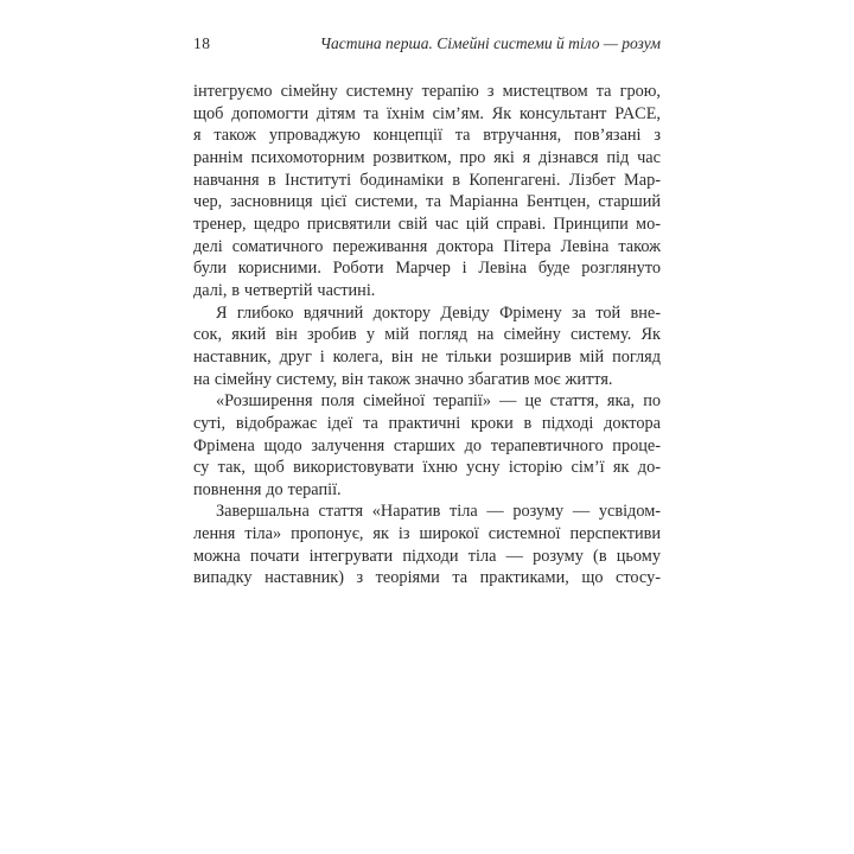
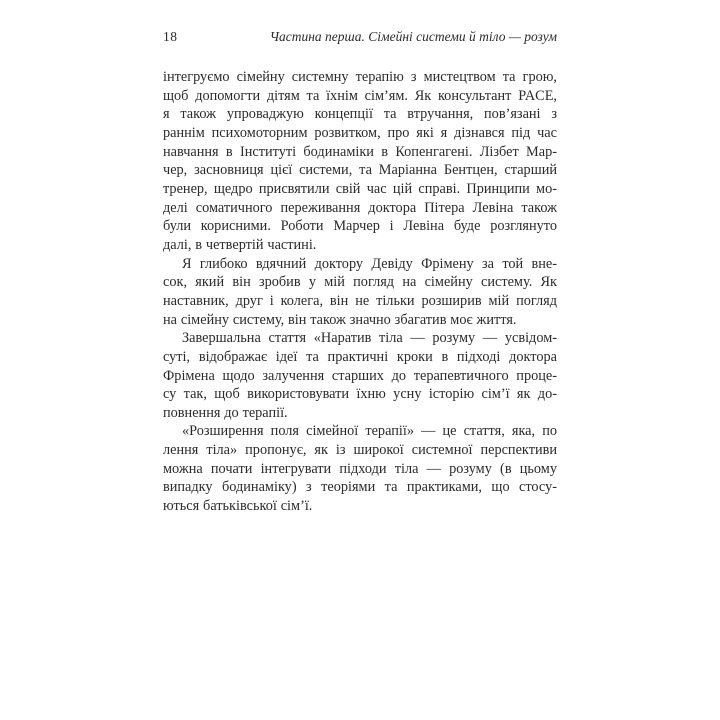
  18
  Частина перша. Сімейні системи й тіло — розум
  інтегруємо сімейну системну терапію з мистецтвом та грою,
  щоб допомогти дітям та їхнім сім’ям. Як консультант PACE,
  я також упроваджую концепції та втручання, пов’язані з
  раннім психомоторним розвитком, про які я дізнався під час
  навчання в Інституті бодинаміки в Копенгагені. Лізбет Мар-
  чер, засновниця цієї системи, та Маріанна Бентцен, старший
  тренер, щедро присвятили свій час цій справі. Принципи мо-
  делі соматичного переживання доктора Пітера Левіна також
  були корисними. Роботи Марчер і Левіна буде розглянуто
  далі, в четвертій частині.
  Я глибоко вдячний доктору Девіду Фрімену за той вне-
  сок, який він зробив у мій погляд на сімейну систему. Як
  наставник, друг і колега, він не тільки розширив мій погляд
  на сімейну систему, він також значно збагатив моє життя.
- «Розширення поля сімейної терапії» — це стаття, яка, по
+ Завершальна стаття «Наратив тіла — розуму — усвідом-
  суті, відображає ідеї та практичні кроки в підході доктора
  Фрімена щодо залучення старших до терапевтичного проце-
  су так, щоб використовувати їхню усну історію сім’ї як до-
  повнення до терапії.
- Завершальна стаття «Наратив тіла — розуму — усвідом-
+ «Розширення поля сімейної терапії» — це стаття, яка, по
  лення тіла» пропонує, як із широкої системної перспективи
  можна почати інтегрувати підходи тіла — розуму (в цьому
- випадку наставник) з теоріями та практиками, що стосу-
+ випадку бодинаміку) з теоріями та практиками, що стосу-
+ ються батьківської сім’ї.
